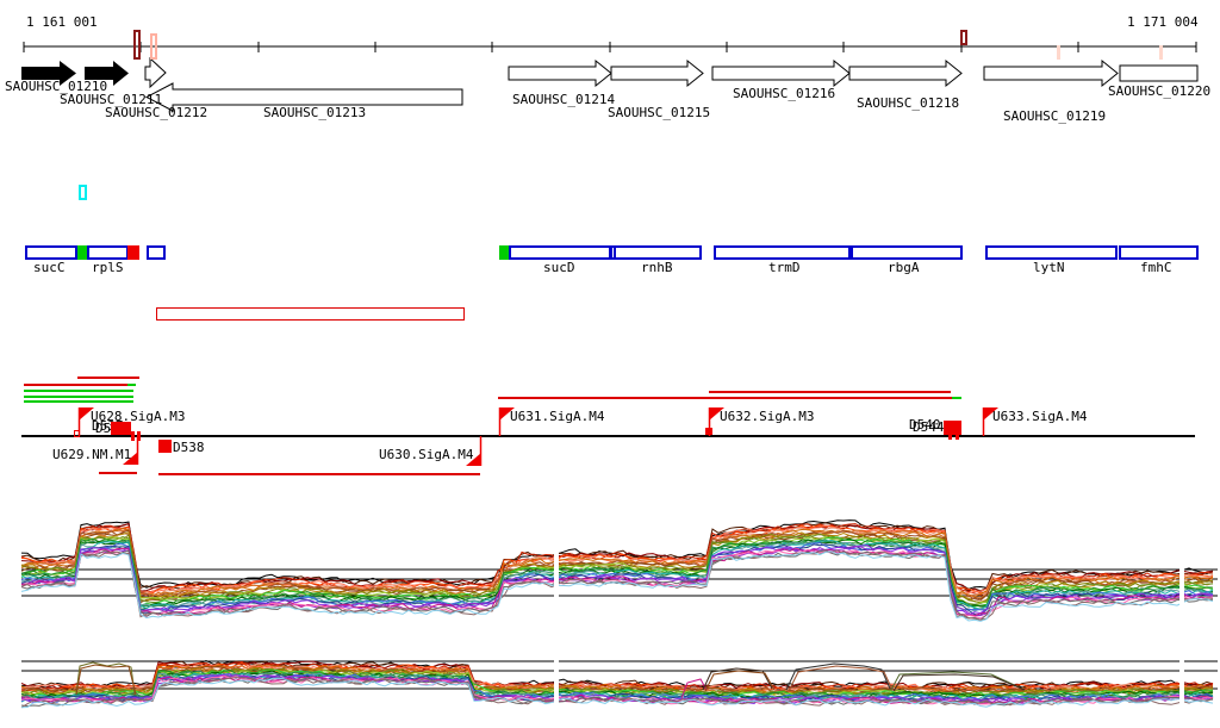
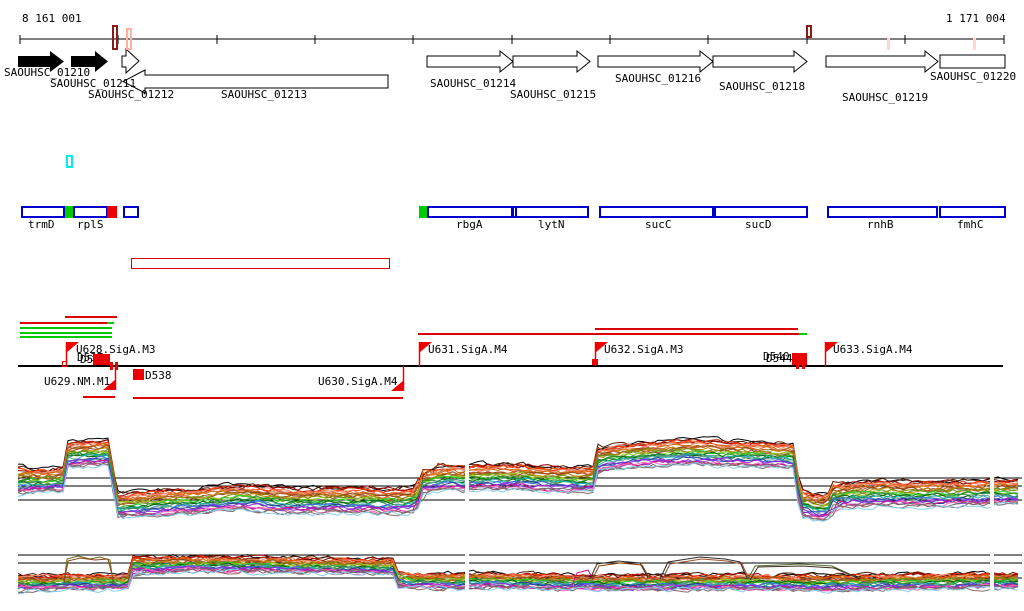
- 1 161 001
+ 8 161 001
  1 171 004
  SAOUHSC_01210
  SAOUHSC_01211
  SAOUHSC_01212
  SAOUHSC_01213
  SAOUHSC_01214
  SAOUHSC_01215
  SAOUHSC_01216
  SAOUHSC_01218
  SAOUHSC_01219
  SAOUHSC_01220
- sucC
+ trmD
  rplS
- sucD
+ rbgA
- rnhB
+ lytN
- trmD
+ sucC
- rbgA
+ sucD
- lytN
+ rnhB
  fmhC
  U628.SigA.M3
  U631.SigA.M4
  U632.SigA.M3
  U633.SigA.M4
  D538
  D540
  D544
  U629.NM.M1
  U630.SigA.M4
